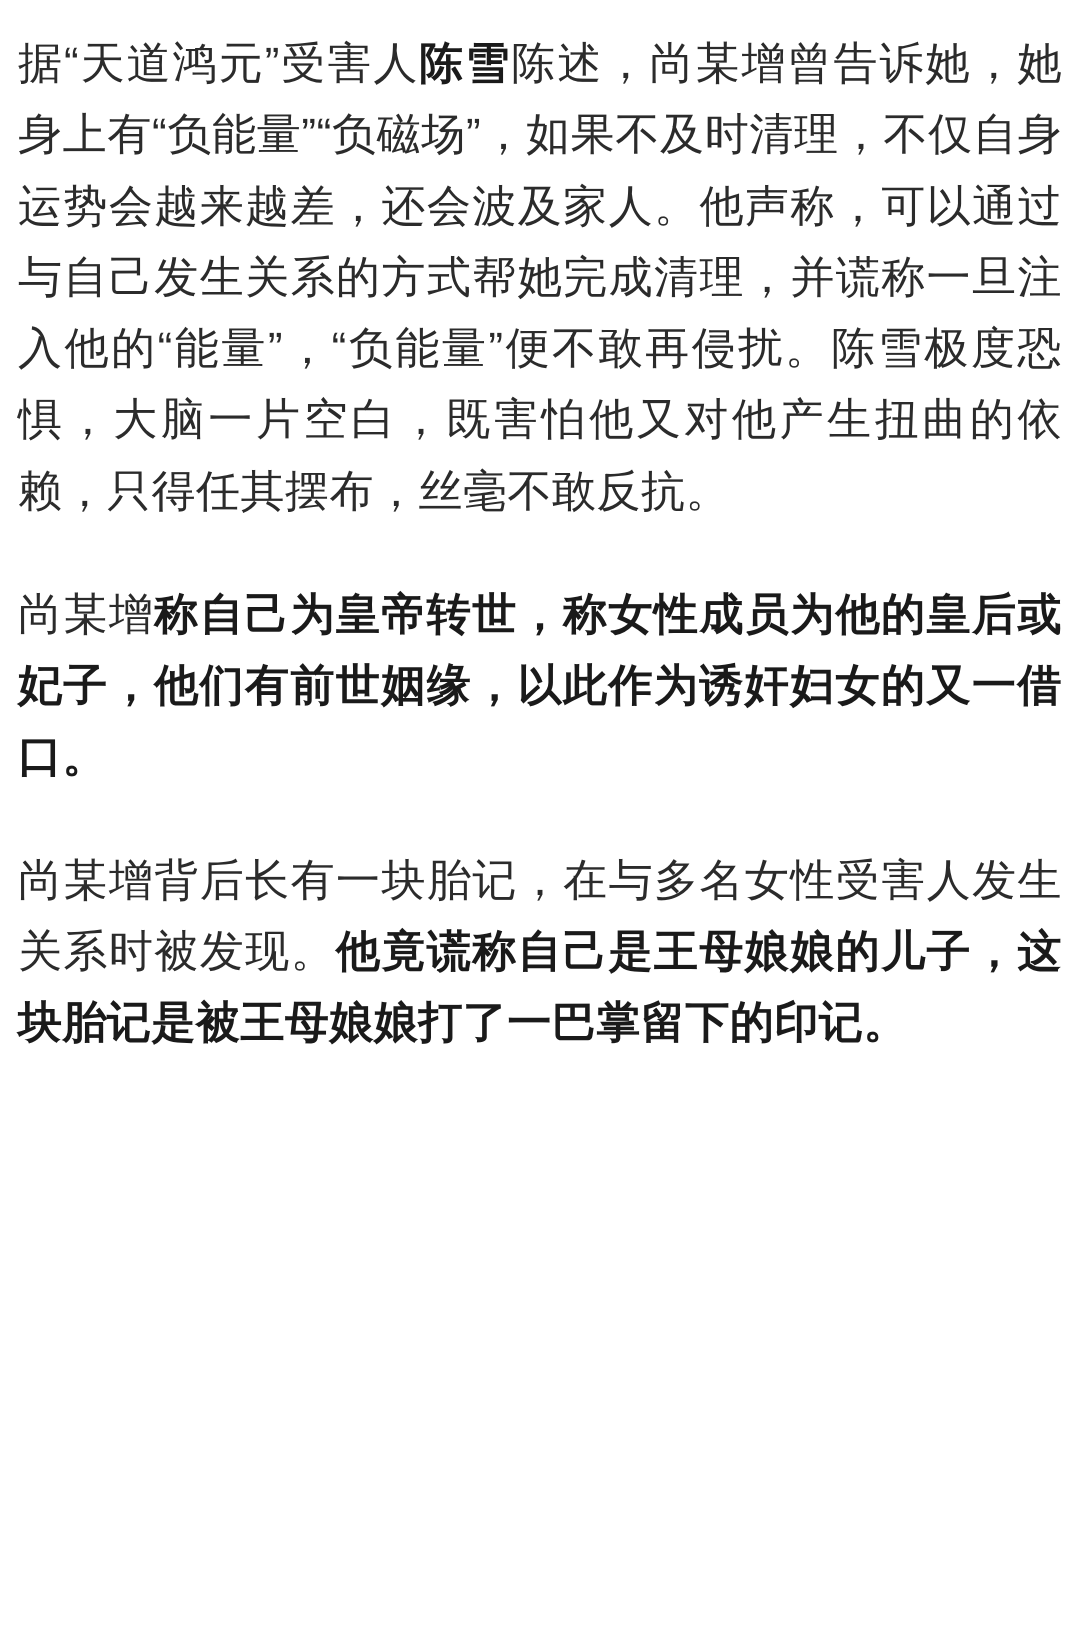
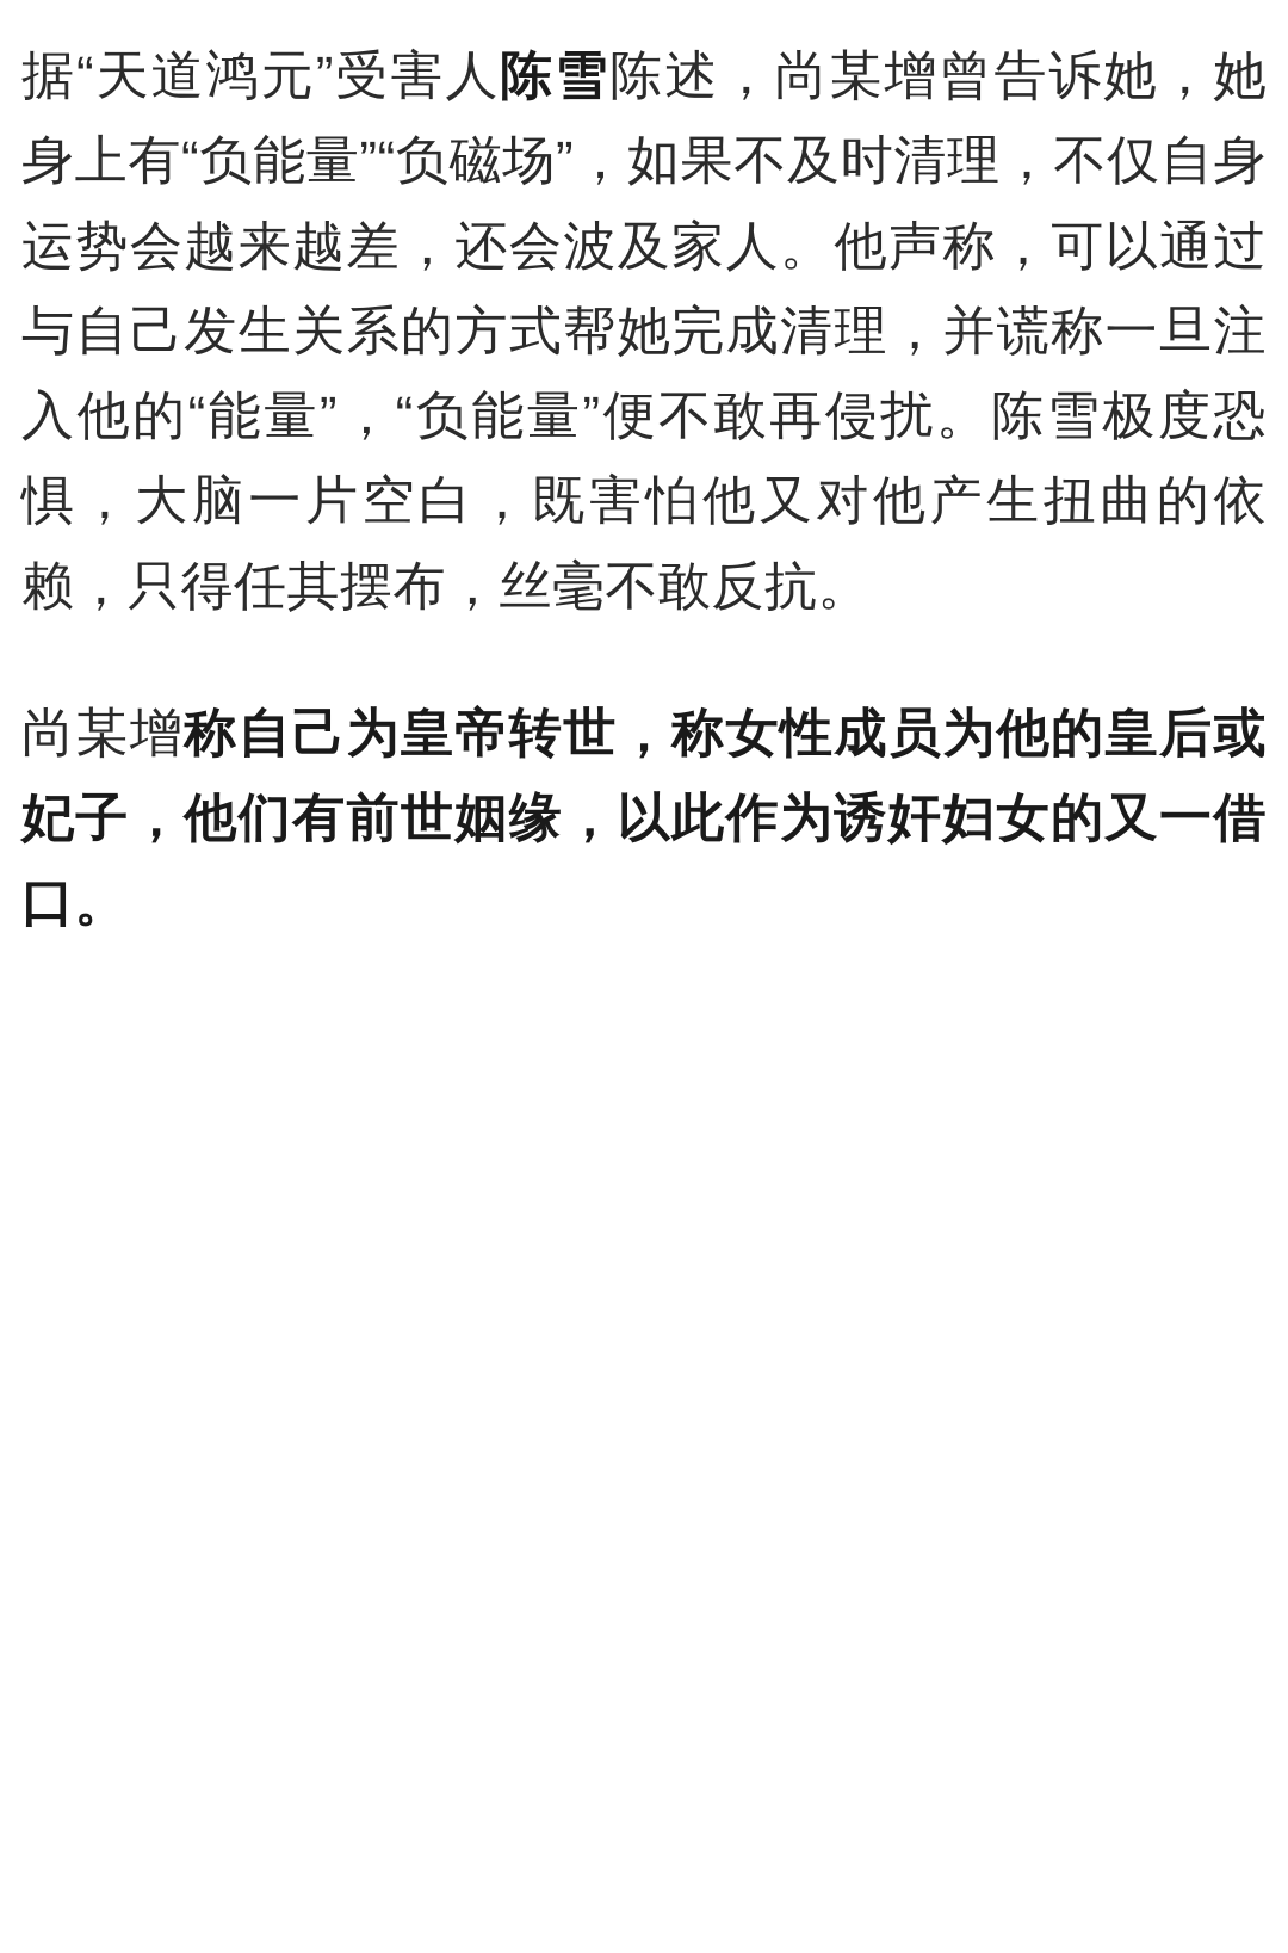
  据“天道鸿元”受害人陈雪陈述，尚某增曾告诉她，她身上有“负能量”“负磁场”，如果不及时清理，不仅自身运势会越来越差，还会波及家人。他声称，可以通过与自己发生关系的方式帮她完成清理，并谎称一旦注入他的“能量”，“负能量”便不敢再侵扰。陈雪极度恐惧，大脑一片空白，既害怕他又对他产生扭曲的依赖，只得任其摆布，丝毫不敢反抗。
  尚某增称自己为皇帝转世，称女性成员为他的皇后或妃子，他们有前世姻缘，以此作为诱奸妇女的又一借口。
- 尚某增背后长有一块胎记，在与多名女性受害人发生关系时被发现。他竟谎称自己是王母娘娘的儿子，这块胎记是被王母娘娘打了一巴掌留下的印记。
